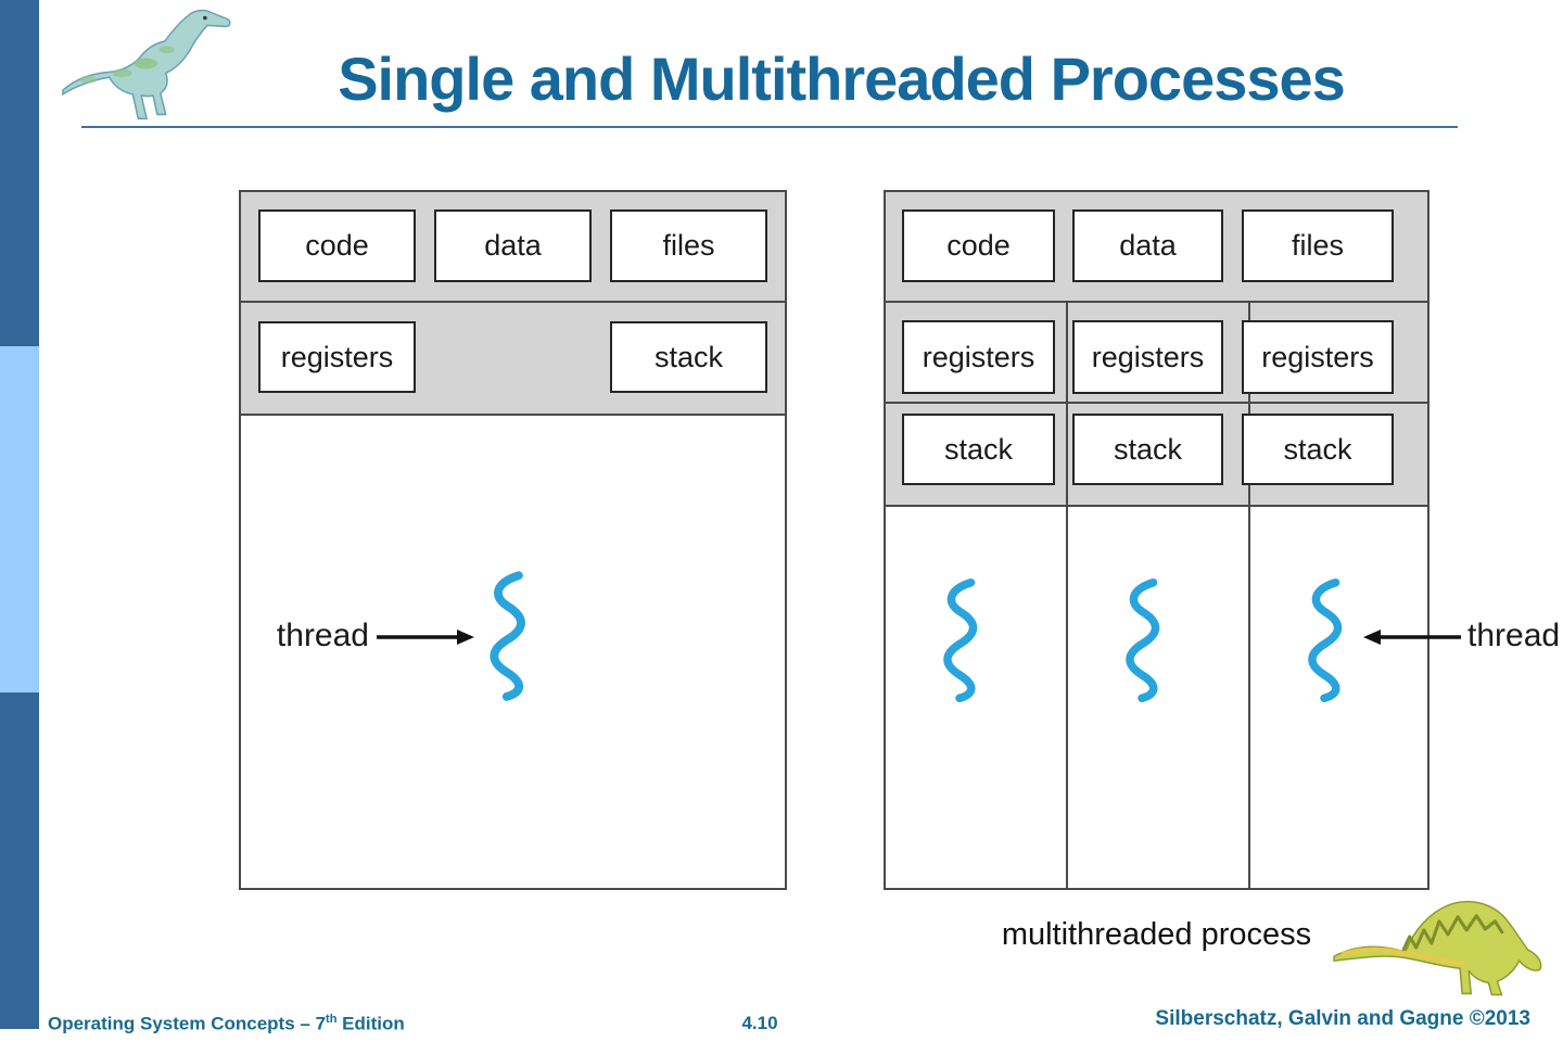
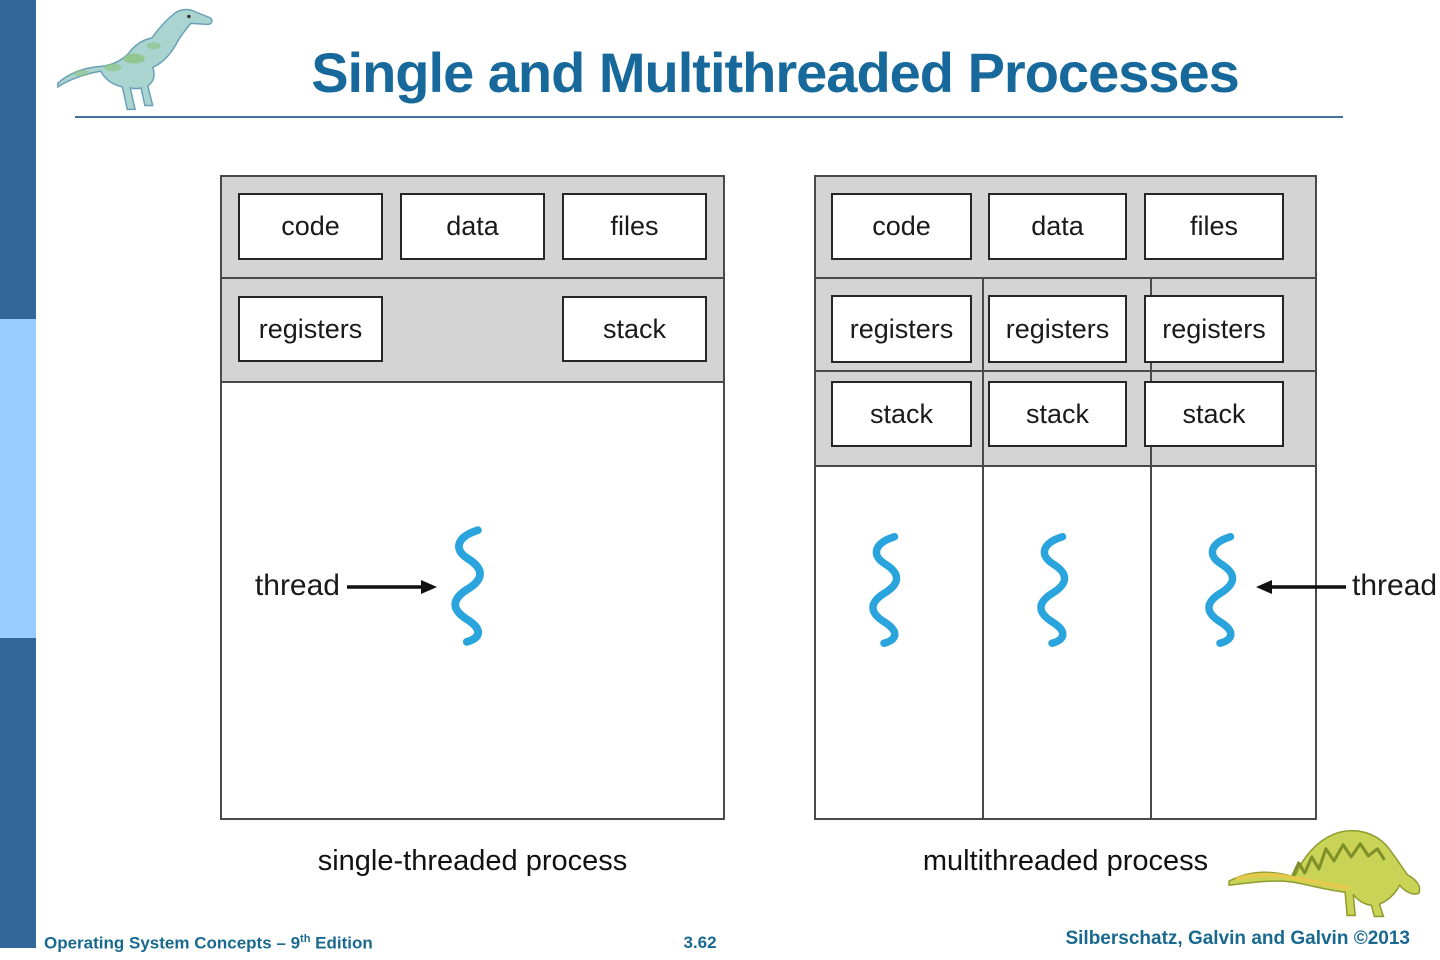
  Single and Multithreaded Processes
  code
  data
  files
  registers
  stack
  code
  data
  files
  registers
  registers
  registers
  stack
  stack
  stack
  thread
  thread
+ single-threaded process
  multithreaded process
- Operating System Concepts – 7th Edition
+ Operating System Concepts – 9th Edition
- 4.10
+ 3.62
- Silberschatz, Galvin and Gagne ©2013
+ Silberschatz, Galvin and Galvin ©2013
